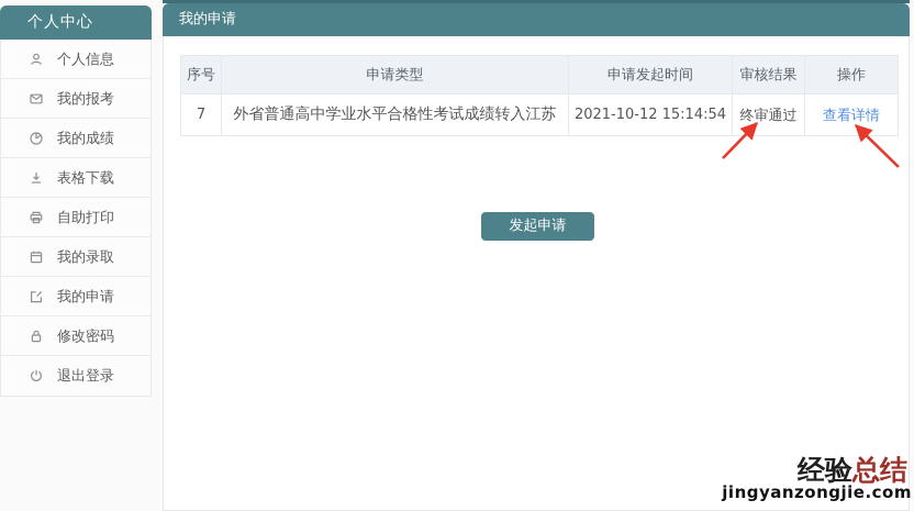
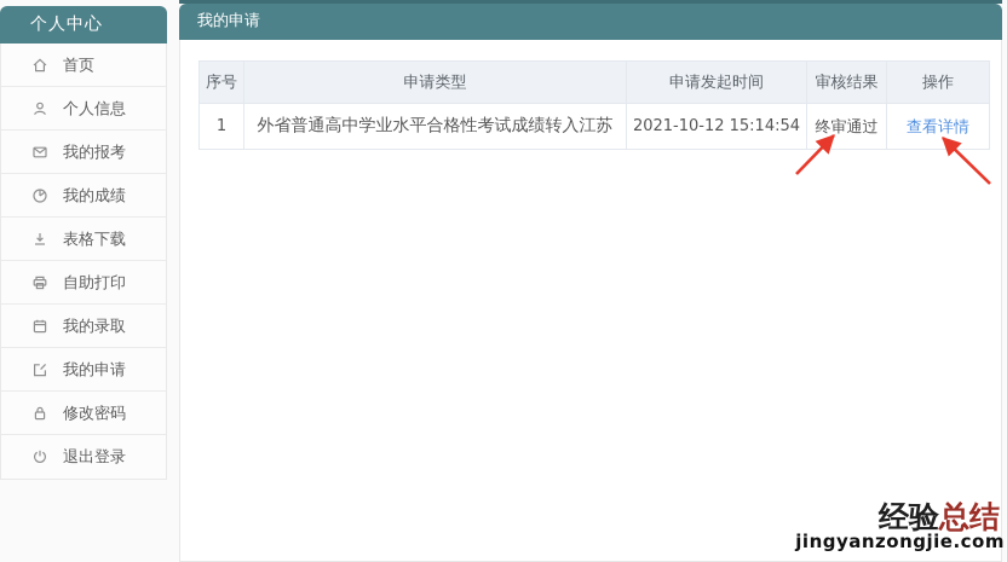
  个人中心
+ 首页
  个人信息
  我的报考
  我的成绩
  表格下载
  自助打印
  我的录取
  我的申请
  修改密码
  退出登录
  我的申请
  序号	申请类型	申请发起时间	审核结果	操作
- 7	外省普通高中学业水平合格性考试成绩转入江苏	2021-10-12 15:14:54	终审通过	查看详情
+ 1	外省普通高中学业水平合格性考试成绩转入江苏	2021-10-12 15:14:54	终审通过	查看详情
- 发起申请
  经验总结
  jingyanzongjie.com
